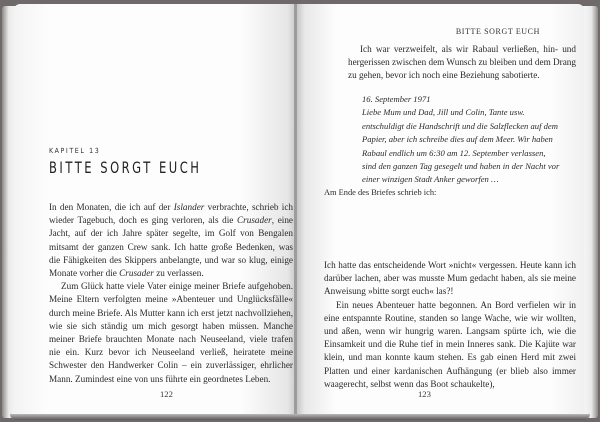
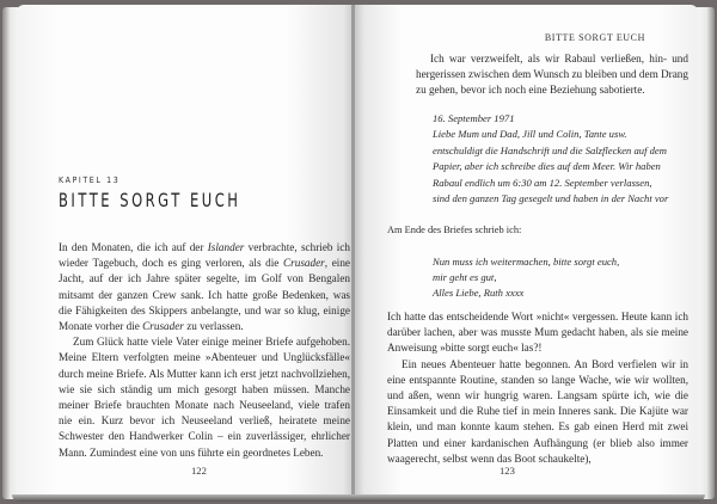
  KAPITEL 13
  BITTE SORGT EUCH
  In den Monaten, die ich auf der Islander verbrachte, schrieb ich wieder Tagebuch, doch es ging verloren, als die Crusader, eine Jacht, auf der ich Jahre später segelte, im Golf von Bengalen mitsamt der ganzen Crew sank. Ich hatte große Bedenken, was die Fähigkeiten des Skippers anbelangte, und war so klug, einige Monate vorher die Crusader zu verlassen.
  Zum Glück hatte viele Vater einige meiner Briefe aufgehoben. Meine Eltern verfolgten meine »Abenteuer und Unglücksfälle« durch meine Briefe. Als Mutter kann ich erst jetzt nachvollziehen, wie sie sich ständig um mich gesorgt haben müssen. Manche meiner Briefe brauchten Monate nach Neuseeland, viele trafen nie ein. Kurz bevor ich Neuseeland verließ, heiratete meine Schwester den Handwerker Colin – ein zuverlässiger, ehrlicher Mann. Zumindest eine von uns führte ein geordnetes Leben.
  122
  BITTE SORGT EUCH
  Ich war verzweifelt, als wir Rabaul verließen, hin- und hergerissen zwischen dem Wunsch zu bleiben und dem Drang zu gehen, bevor ich noch eine Beziehung sabotierte.
  16. September 1971
  Liebe Mum und Dad, Jill und Colin, Tante usw.
  entschuldigt die Handschrift und die Salzflecken auf dem
  Papier, aber ich schreibe dies auf dem Meer. Wir haben
  Rabaul endlich um 6:30 am 12. September verlassen,
  sind den ganzen Tag gesegelt und haben in der Nacht vor
- einer winzigen Stadt Anker geworfen …
  Am Ende des Briefes schrieb ich:
+ Nun muss ich weitermachen, bitte sorgt euch,
+ mir geht es gut,
+ Alles Liebe, Ruth xxxx
  Ich hatte das entscheidende Wort »nicht« vergessen. Heute kann ich darüber lachen, aber was musste Mum gedacht haben, als sie meine Anweisung »bitte sorgt euch« las?!
  Ein neues Abenteuer hatte begonnen. An Bord verfielen wir in eine entspannte Routine, standen so lange Wache, wie wir wollten, und aßen, wenn wir hungrig waren. Langsam spürte ich, wie die Einsamkeit und die Ruhe tief in mein Inneres sank. Die Kajüte war klein, und man konnte kaum stehen. Es gab einen Herd mit zwei Platten und einer kardanischen Aufhängung (er blieb also immer waagerecht, selbst wenn das Boot schaukelte),
  123
